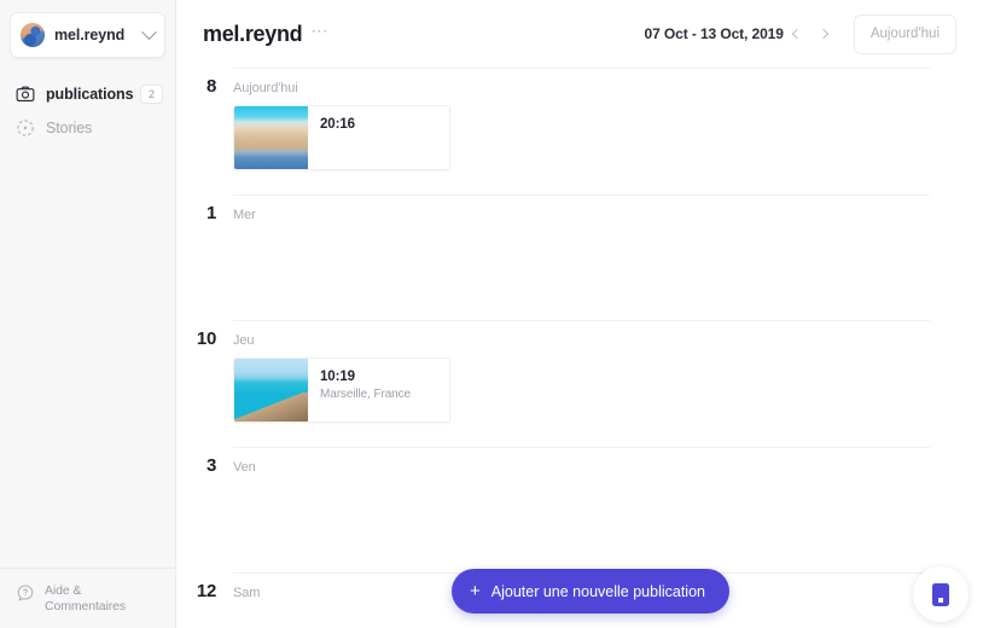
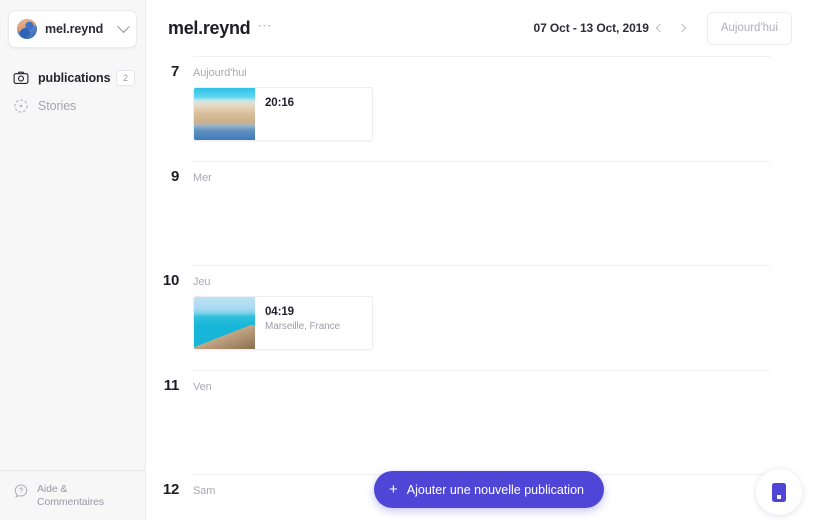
  mel.reynd
  publications
  2
  Stories
  Aide &
  Commentaires
  mel.reynd
  ⋯
  07 Oct - 13 Oct, 2019
  Aujourd'hui
- 8
+ 7
  Aujourd'hui
  20:16
- 1
+ 9
  Mer
  10
  Jeu
- 10:19
+ 04:19
  Marseille, France
- 3
+ 11
  Ven
  12
  Sam
  +
  Ajouter une nouvelle publication
